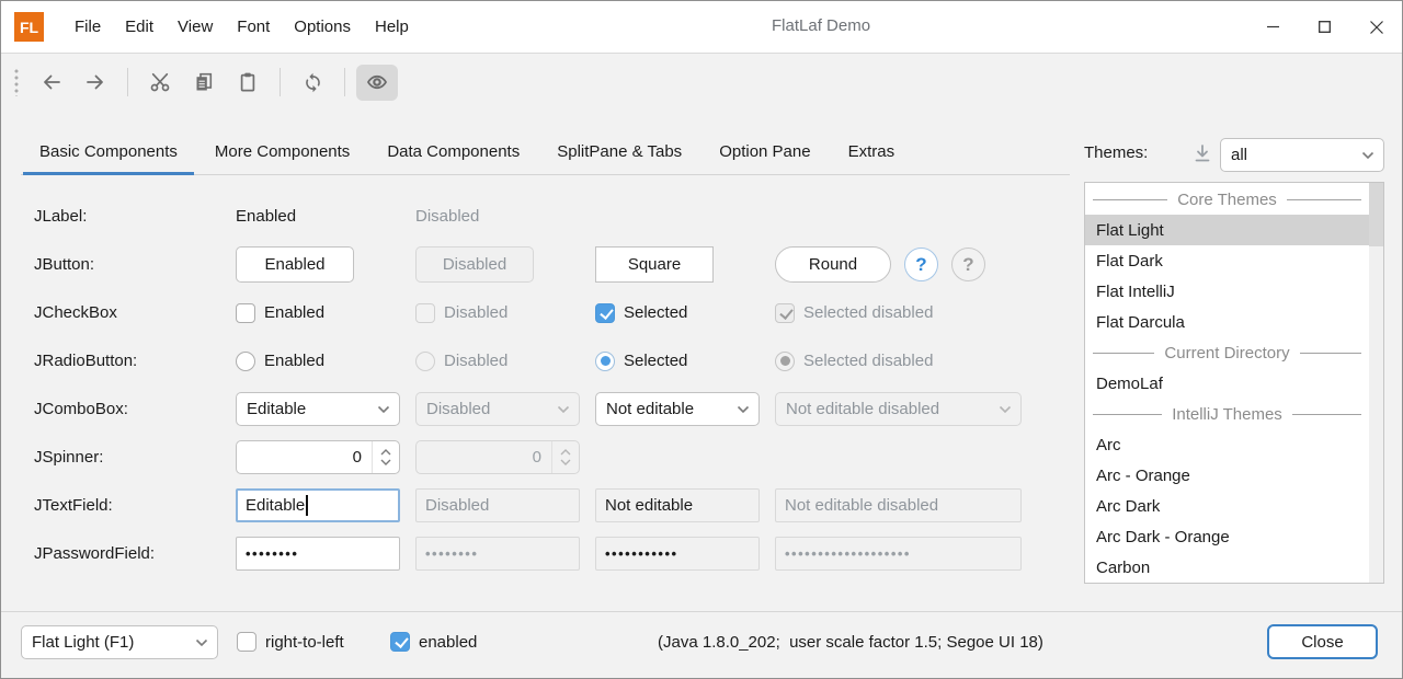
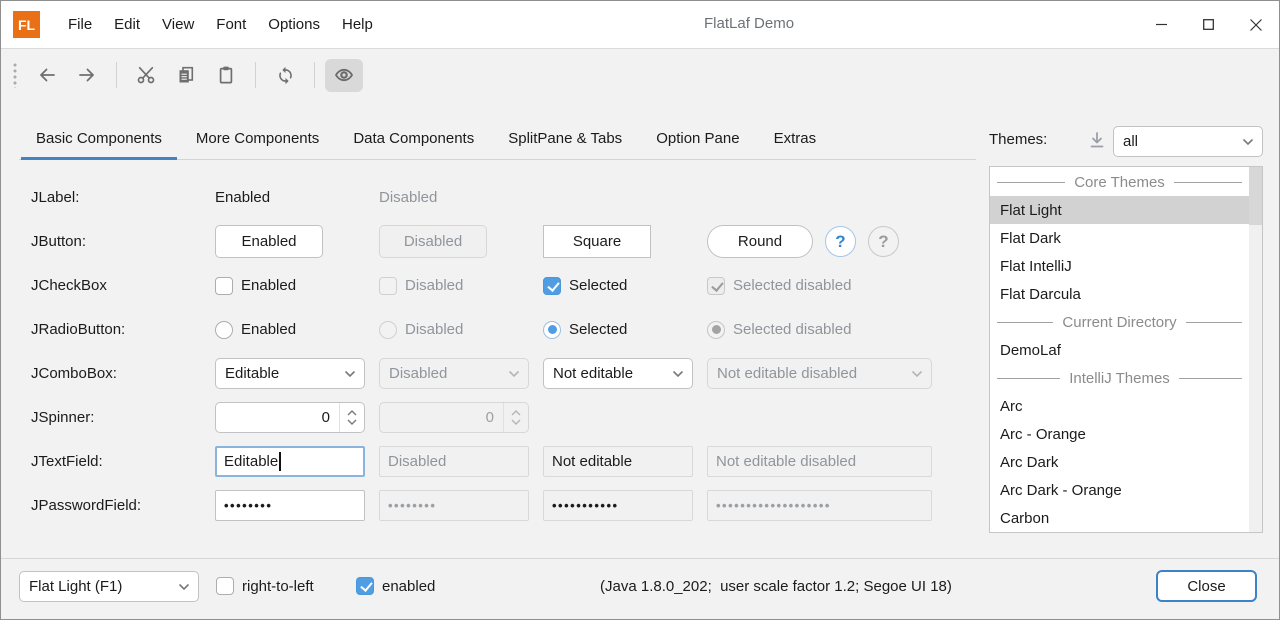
  FL
  File
  Edit
  View
  Font
  Options
  Help
  FlatLaf Demo
  Basic Components
  More Components
  Data Components
  SplitPane & Tabs
  Option Pane
  Extras
  Themes:
  all
  Core Themes
  Flat Light
  Flat Dark
  Flat IntelliJ
  Flat Darcula
  Current Directory
  DemoLaf
  IntelliJ Themes
  Arc
  Arc - Orange
  Arc Dark
  Arc Dark - Orange
  Carbon
  JLabel:
  Enabled
  Disabled
  JButton:
  Enabled
  Disabled
  Square
  Round
  ?
  ?
  JCheckBox
  Enabled
  Disabled
  Selected
  Selected disabled
  JRadioButton:
  Enabled
  Disabled
  Selected
  Selected disabled
  JComboBox:
  Editable
  Disabled
  Not editable
  Not editable disabled
  JSpinner:
  0
  0
  JTextField:
  Editable
  Disabled
  Not editable
  Not editable disabled
  JPasswordField:
  ••••••••
  ••••••••
  •••••••••••
  •••••••••••••••••••
  Flat Light (F1)
  right-to-left
  enabled
- (Java 1.8.0_202; user scale factor 1.5; Segoe UI 18)
+ (Java 1.8.0_202; user scale factor 1.2; Segoe UI 18)
  Close
